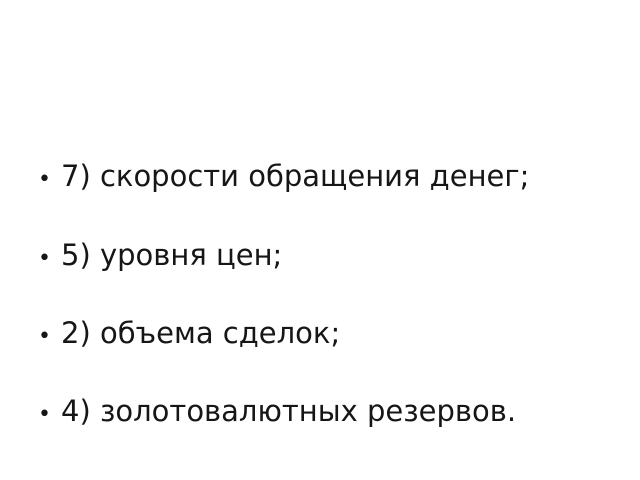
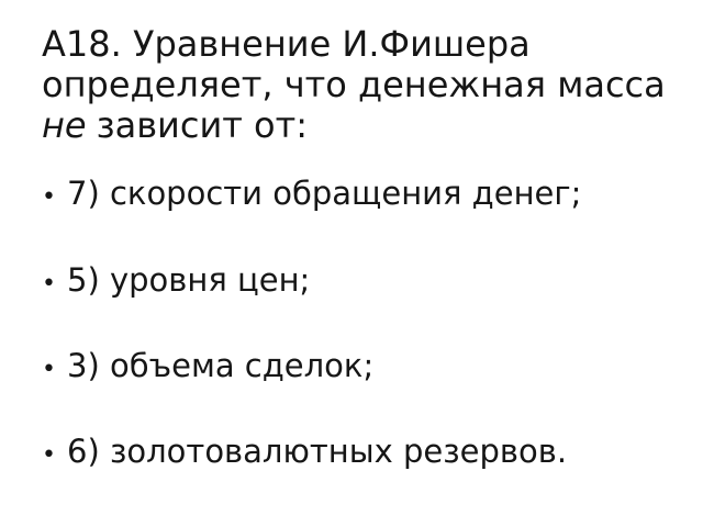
+ А18. Уравнение И.Фишера
+ определяет, что денежная масса
+ не зависит от:
  • 7) скорости обращения денег;
  • 5) уровня цен;
- • 2) объема сделок;
+ • 3) объема сделок;
- • 4) золотовалютных резервов.
+ • 6) золотовалютных резервов.
